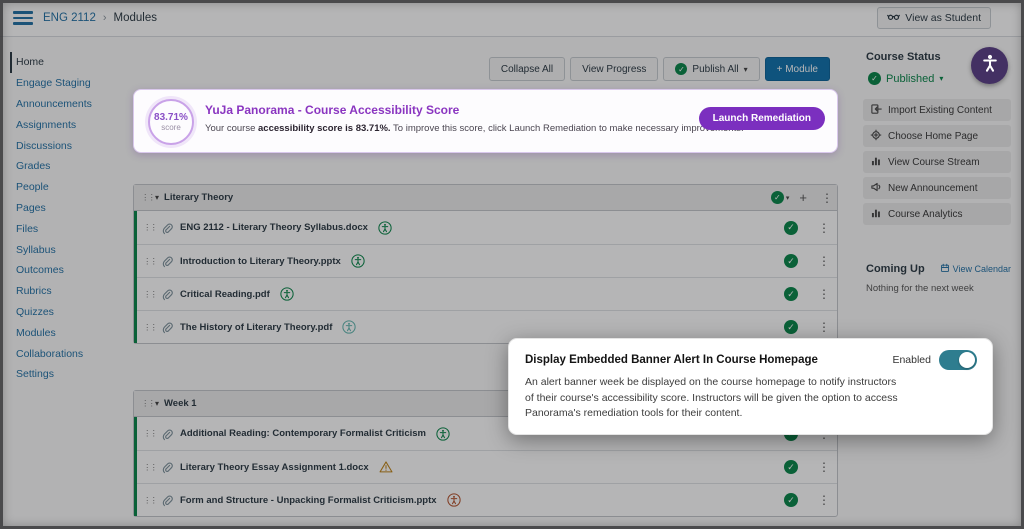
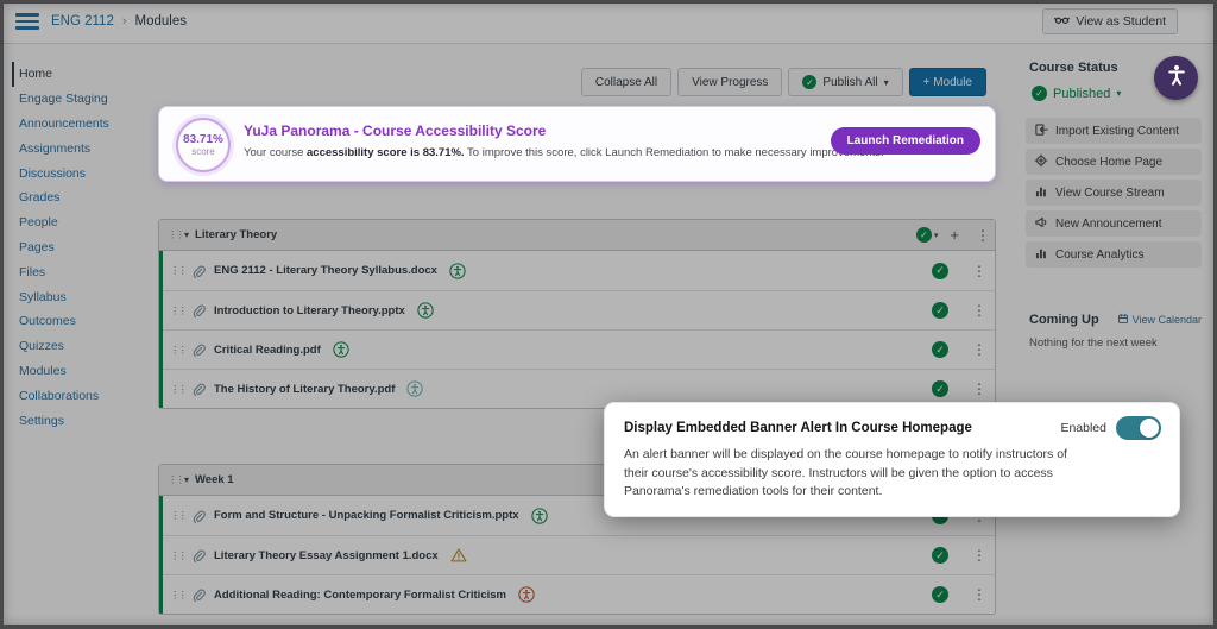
  ENG 2112
  ›
  Modules
  View as Student
  Home
  Engage Staging
  Announcements
  Assignments
  Discussions
  Grades
  People
  Pages
  Files
  Syllabus
  Outcomes
- Rubrics
  Quizzes
  Modules
  Collaborations
  Settings
  Collapse All
  View Progress
  ✓
  Publish All
  ▾
  + Module
  83.71%
  score
  YuJa Panorama - Course Accessibility Score
  Your course accessibility score is 83.71%. To improve this score, click Launch Remediation to make necessary impro
  Launch Remediation
  ⋮⋮
  ▾
  Literary Theory
  ✓
  +
  ⋮
  ⋮⋮
  ENG 2112 - Literary Theory Syllabus.docx
  ✓
  ⋮
  ⋮⋮
  Introduction to Literary Theory.pptx
  ✓
  ⋮
  ⋮⋮
  Critical Reading.pdf
  ✓
  ⋮
  ⋮⋮
  The History of Literary Theory.pdf
  ✓
  ⋮
  ⋮⋮
  ▾
  Week 1
  ⋮⋮
- Additional Reading: Contemporary Formalist Criticism
+ Form and Structure - Unpacking Formalist Criticism.pptx
  ⋮⋮
  Literary Theory Essay Assignment 1.docx
  ✓
  ⋮
  ⋮⋮
- Form and Structure - Unpacking Formalist Criticism.pptx
+ Additional Reading: Contemporary Formalist Criticism
  ✓
  ⋮
  Course Status
  ✓
  Published
  ▾
  Import Existing Content
  Choose Home Page
  View Course Stream
  New Announcement
  Course Analytics
  Coming Up
  View Calendar
  Nothing for the next week
  Display Embedded Banner Alert In Course Homepage
  Enabled
- An alert banner week be displayed on the course homepage to notify instructors of their course's accessibility score. Instructors will be given the option to access Panorama's remediation tools for their content.
+ An alert banner will be displayed on the course homepage to notify instructors of their course's accessibility score. Instructors will be given the option to access Panorama's remediation tools for their content.
